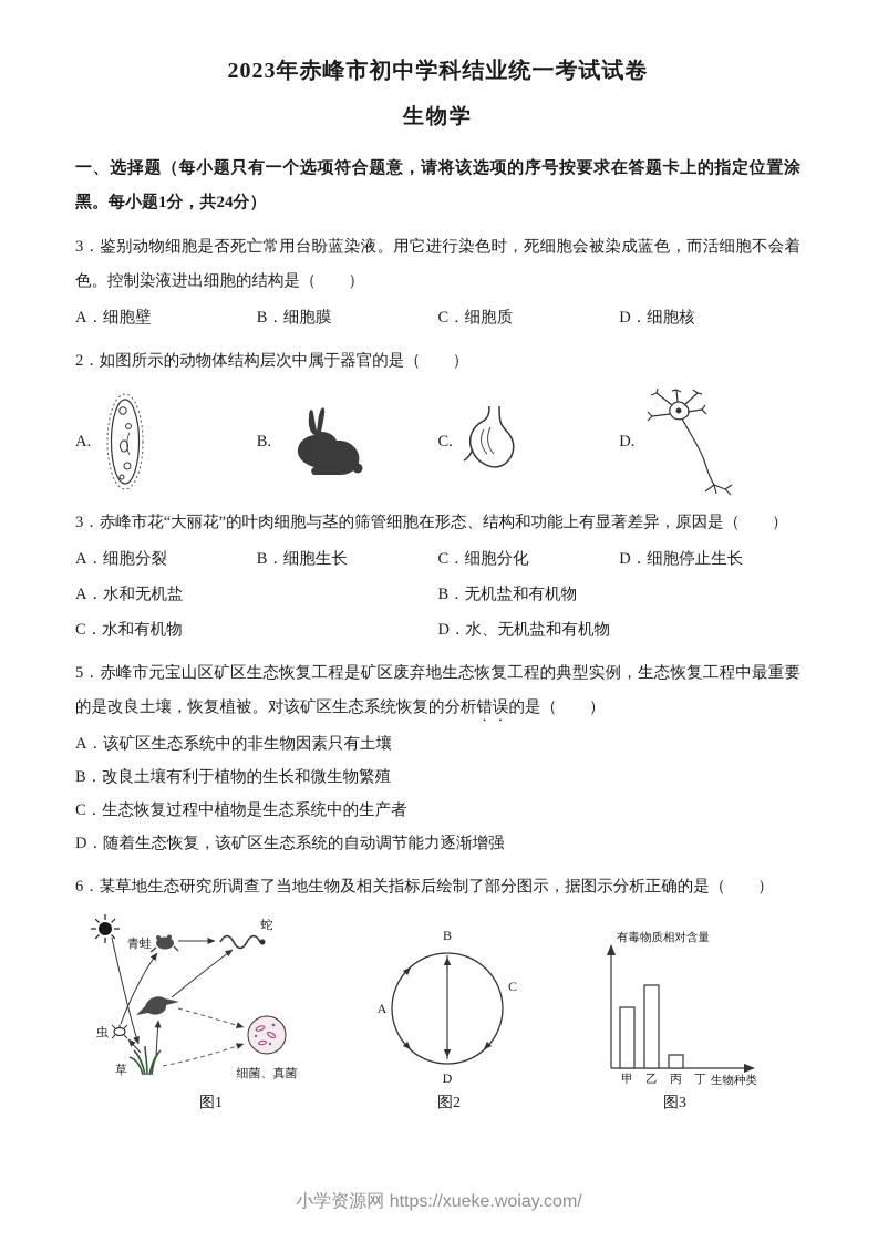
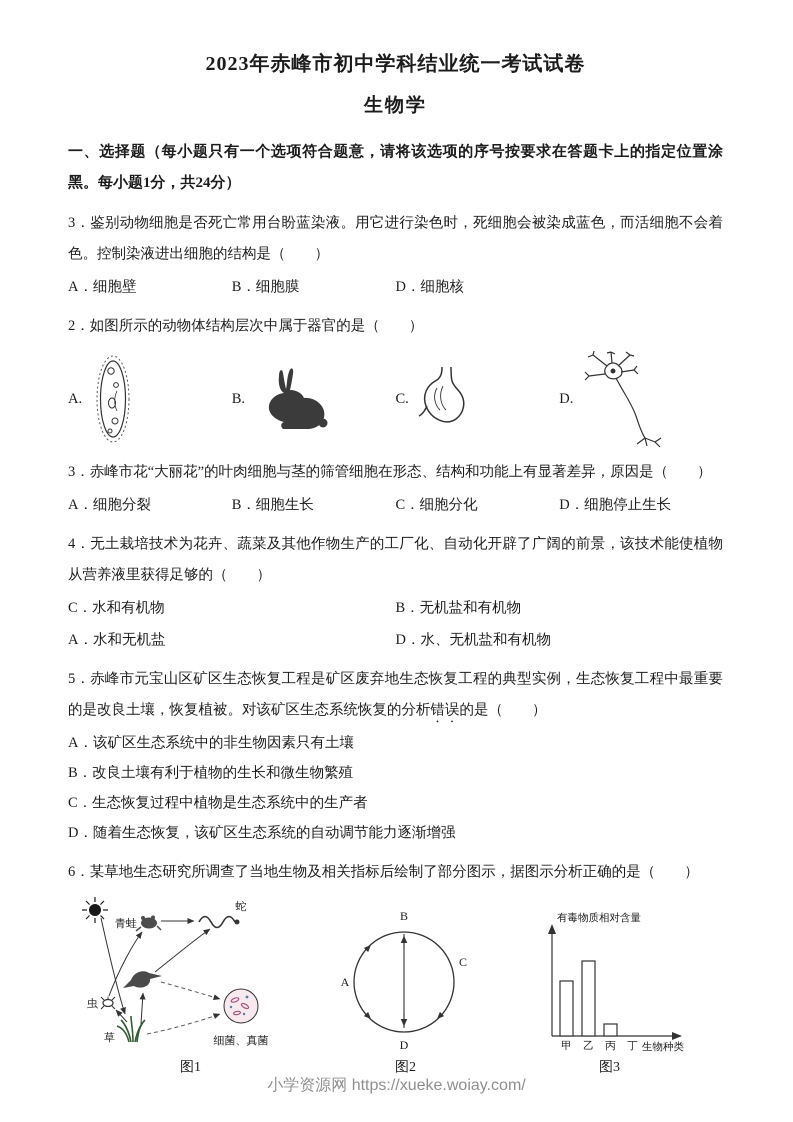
  2023年赤峰市初中学科结业统一考试试卷
  生物学
  一、选择题（每小题只有一个选项符合题意，请将该选项的序号按要求在答题卡上的指定位置涂黑。每小题1分，共24分）
  3．鉴别动物细胞是否死亡常用台盼蓝染液。用它进行染色时，死细胞会被染成蓝色，而活细胞不会着色。控制染液进出细胞的结构是（ ）
  A．细胞壁
  B．细胞膜
- C．细胞质
  D．细胞核
  2．如图所示的动物体结构层次中属于器官的是（ ）
  A.
  B.
  C.
  D.
  3．赤峰市花“大丽花”的叶肉细胞与茎的筛管细胞在形态、结构和功能上有显著差异，原因是（ ）
  A．细胞分裂
  B．细胞生长
  C．细胞分化
  D．细胞停止生长
+ 4．无土栽培技术为花卉、蔬菜及其他作物生产的工厂化、自动化开辟了广阔的前景，该技术能使植物从营养液里获得足够的（ ）
- A．水和无机盐
+ C．水和有机物
  B．无机盐和有机物
- C．水和有机物
+ A．水和无机盐
  D．水、无机盐和有机物
  5．赤峰市元宝山区矿区生态恢复工程是矿区废弃地生态恢复工程的典型实例，生态恢复工程中最重要的是改良土壤，恢复植被。对该矿区生态系统恢复的分析错误的是（ ）
  A．该矿区生态系统中的非生物因素只有土壤
  B．改良土壤有利于植物的生长和微生物繁殖
  C．生态恢复过程中植物是生态系统中的生产者
  D．随着生态恢复，该矿区生态系统的自动调节能力逐渐增强
  6．某草地生态研究所调查了当地生物及相关指标后绘制了部分图示，据图示分析正确的是（ ）
  青蛙
  蛇
  虫
  草
  细菌、真菌
  图1
  B
  A
  C
  D
  图2
  有毒物质相对含量
  生物种类
  甲
  乙
  丙
  丁
  图3
  小学资源网 https://xueke.woiay.com/
